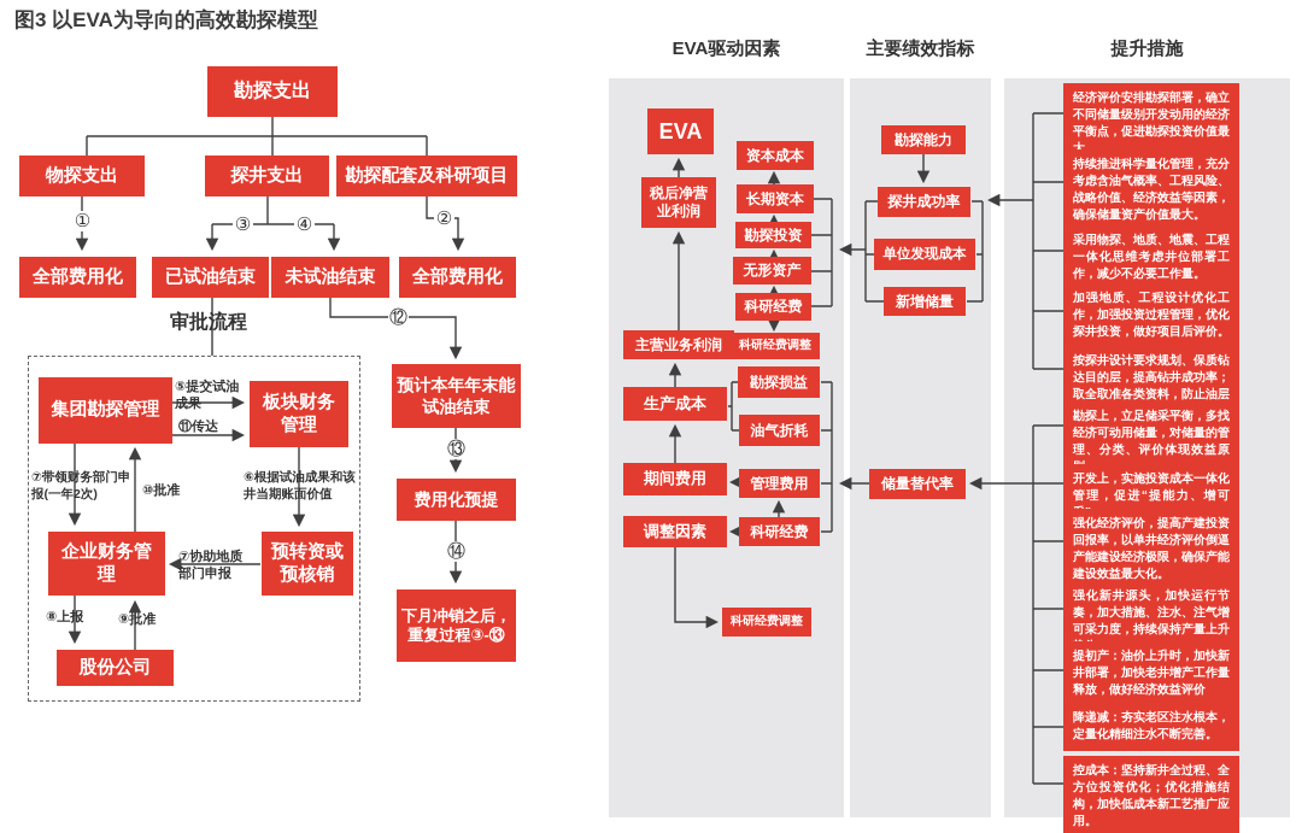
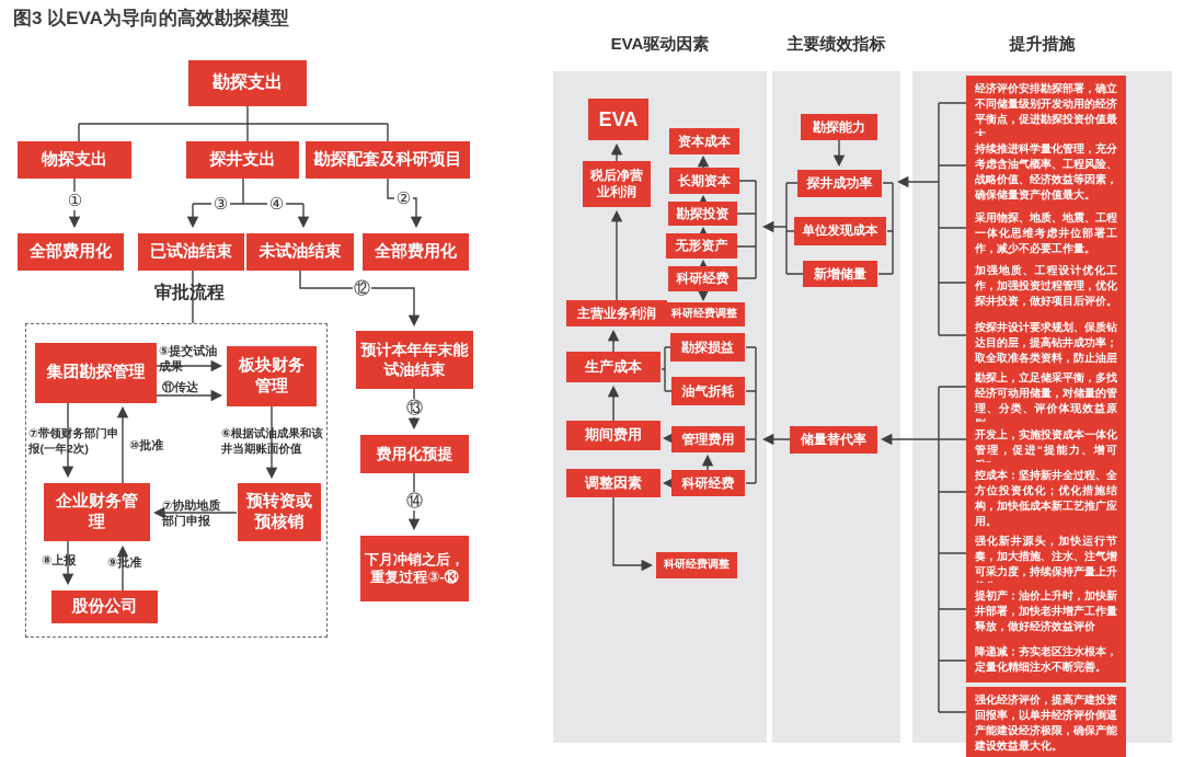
  图3 以EVA为导向的高效勘探模型
  EVA驱动因素
  主要绩效指标
  提升措施
  勘探支出
  物探支出
  探井支出
  勘探配套及科研项目
  全部费用化
  已试油结束
  未试油结束
  全部费用化
  审批流程
  预计本年年末能试油结束
  费用化预提
  下月冲销之后，重复过程③-⑬
  集团勘探管理
  板块财务管理
  企业财务管理
  预转资或预核销
  股份公司
  ⑤提交试油成果
  ⑪传达
  ⑦带领财务部门申报(一年2次)
  ⑩批准
  ⑥根据试油成果和该井当期账面价值
  ⑦协助地质部门申报
  ⑧上报
  ⑨批准
  ①
  ③
  ④
  ②
  ⑫
  ⑬
  ⑭
  EVA
  税后净营业利润
  主营业务利润
  生产成本
  期间费用
  调整因素
  资本成本
  长期资本
  勘探投资
  无形资产
  科研经费
  科研经费调整
  勘探损益
  油气折耗
  管理费用
  科研经费
  科研经费调整
  勘探能力
  探井成功率
  单位发现成本
  新增储量
  储量替代率
  经济评价安排勘探部署，确立不同储量级别开发动用的经济平衡点，促进勘探投资价值最
  持续推进科学量化管理，充分考虑含油气概率、工程风险、战略价值、经济效益等因素，确保储量资产价值最大。
  采用物探、地质、地震、工程一体化思维考虑井位部署工作，减少不必要工作量。
  加强地质、工程设计优化工作，加强投资过程管理，优化探井投资，做好项目后评价。
  按探井设计要求规划、保质钻达目的层，提高钻井成功率；取全取准各类资料，防止油层
  勘探上，立足储采平衡，多找经济可动用储量，对储量的管理、分类、评价体现效益原
  开发上，实施投资成本一体化管理，促进“提能力、增可
- 强化经济评价，提高产建投资回报率，以单井经济评价倒逼产能建设经济极限，确保产能建设效益最大化。
+ 控成本：坚持新井全过程、全方位投资优化；优化措施结构，加快低成本新工艺推广应用。
  强化新井源头，加快运行节奏，加大措施、注水、注气增可采力度，持续保持产量上升
  提初产：油价上升时，加快新井部署，加快老井增产工作量释放，做好经济效益评价
  降递减：夯实老区注水根本，定量化精细注水不断完善。
- 控成本：坚持新井全过程、全方位投资优化；优化措施结构，加快低成本新工艺推广应用。
+ 强化经济评价，提高产建投资回报率，以单井经济评价倒逼产能建设经济极限，确保产能建设效益最大化。
